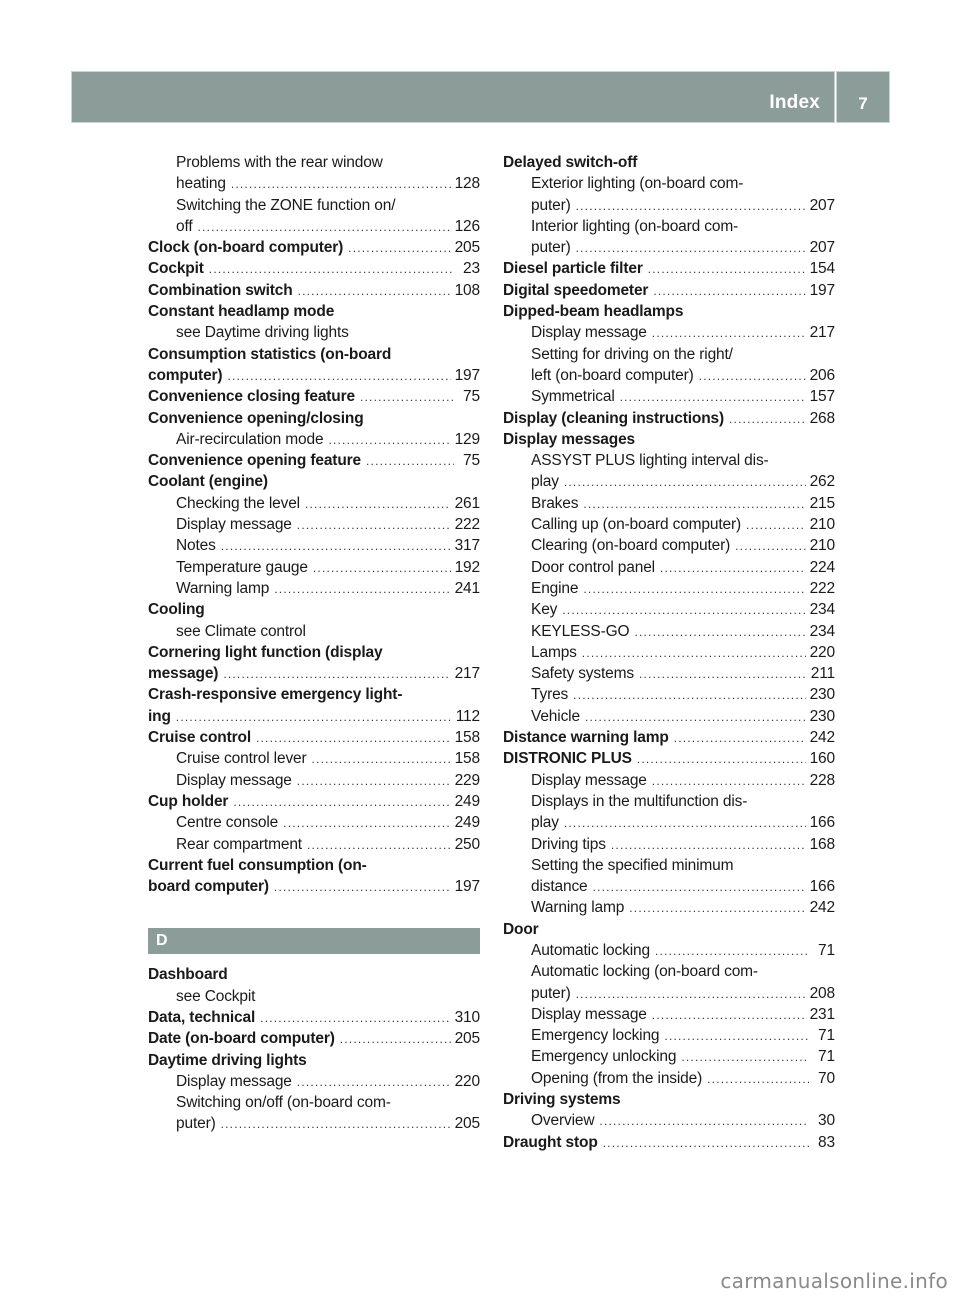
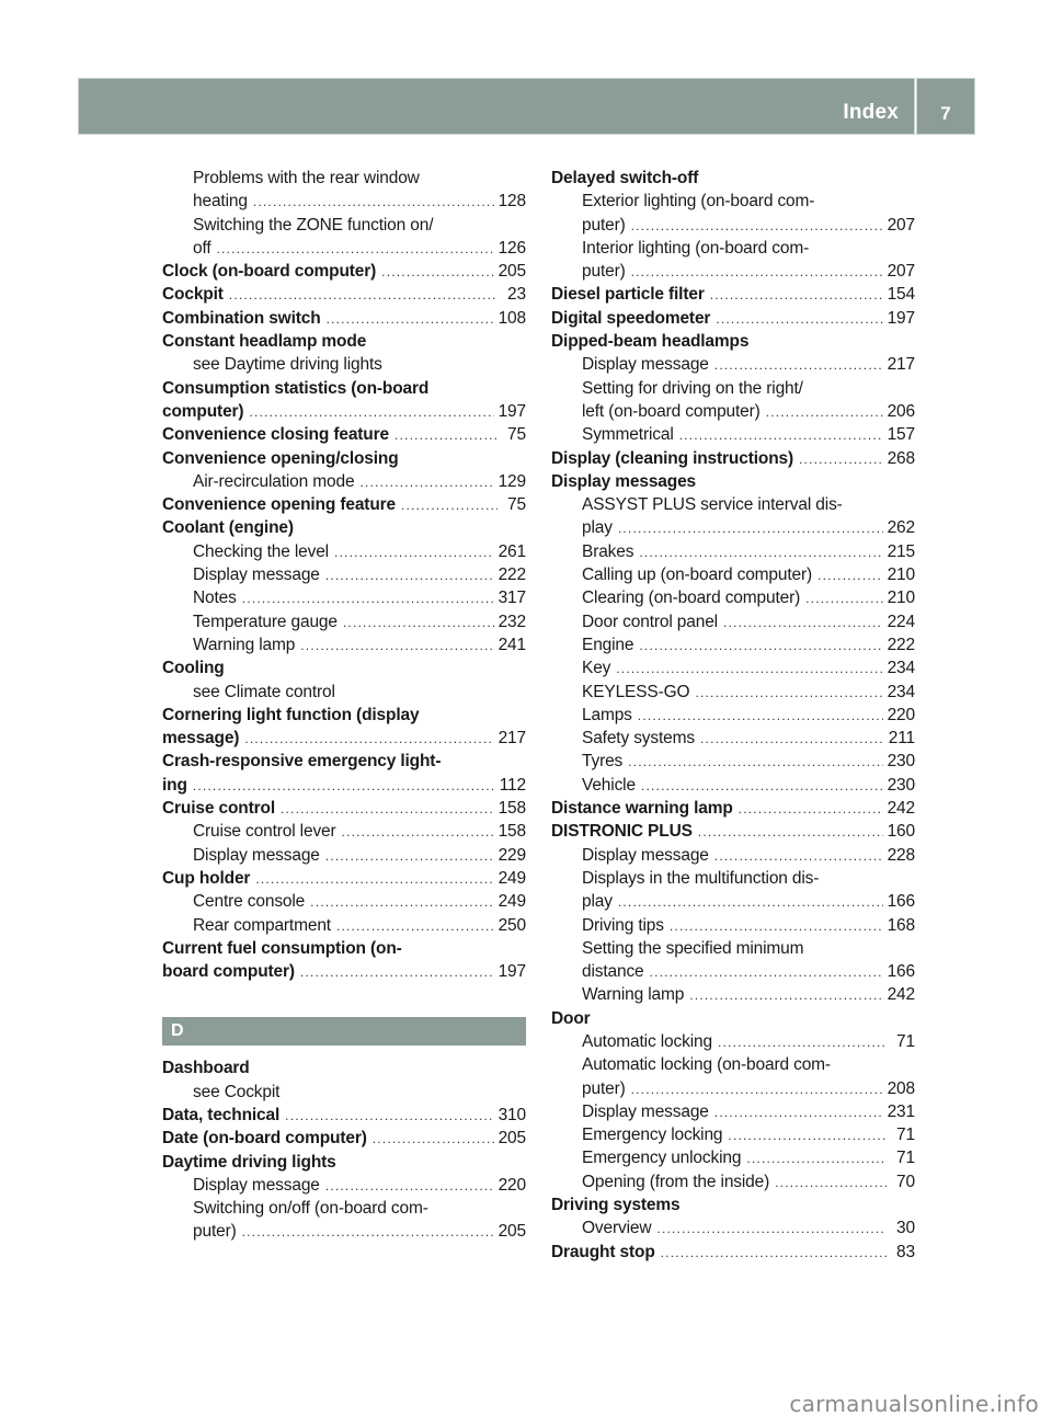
  Index
  7
  Problems with the rear window
  heating
  128
  Switching the ZONE function on/
  off
  126
  Clock (on-board computer)
  205
  Cockpit
  23
  Combination switch
  108
  Constant headlamp mode
  see Daytime driving lights
  Consumption statistics (on-board
  computer)
  197
  Convenience closing feature
  75
  Convenience opening/closing
  Air-recirculation mode
  129
  Convenience opening feature
  75
  Coolant (engine)
  Checking the level
  261
  Display message
  222
  Notes
  317
  Temperature gauge
- 192
+ 232
  Warning lamp
  241
  Cooling
  see Climate control
  Cornering light function (display
  message)
  217
  Crash-responsive emergency light-
  ing
  112
  Cruise control
  158
  Cruise control lever
  158
  Display message
  229
  Cup holder
  249
  Centre console
  249
  Rear compartment
  250
  Current fuel consumption (on-
  board computer)
  197
  D
  Dashboard
  see Cockpit
  Data, technical
  310
  Date (on-board computer)
  205
  Daytime driving lights
  Display message
  220
  Switching on/off (on-board com-
  puter)
  205
  Delayed switch-off
  Exterior lighting (on-board com-
  puter)
  207
  Interior lighting (on-board com-
  puter)
  207
  Diesel particle filter
  154
  Digital speedometer
  197
  Dipped-beam headlamps
  Display message
  217
  Setting for driving on the right/
  left (on-board computer)
  206
  Symmetrical
  157
  Display (cleaning instructions)
  268
  Display messages
- ASSYST PLUS lighting interval dis-
+ ASSYST PLUS service interval dis-
  play
  262
  Brakes
  215
  Calling up (on-board computer)
  210
  Clearing (on-board computer)
  210
  Door control panel
  224
  Engine
  222
  Key
  234
  KEYLESS-GO
  234
  Lamps
  220
  Safety systems
  211
  Tyres
  230
  Vehicle
  230
  Distance warning lamp
  242
  DISTRONIC PLUS
  160
  Display message
  228
  Displays in the multifunction dis-
  play
  166
  Driving tips
  168
  Setting the specified minimum
  distance
  166
  Warning lamp
  242
  Door
  Automatic locking
  71
  Automatic locking (on-board com-
  puter)
  208
  Display message
  231
  Emergency locking
  71
  Emergency unlocking
  71
  Opening (from the inside)
  70
  Driving systems
  Overview
  30
  Draught stop
  83
  carmanualsonline.info
